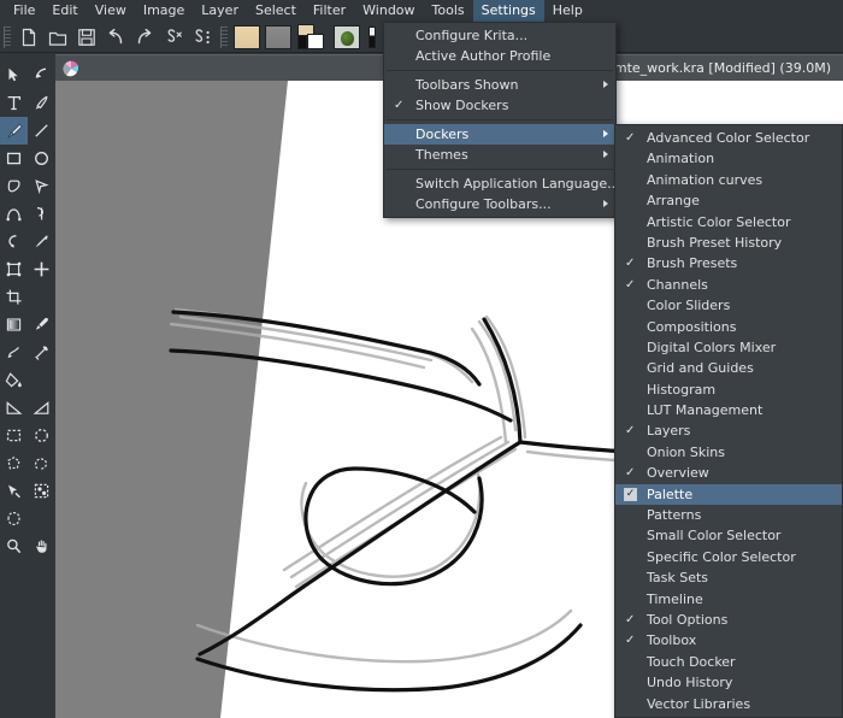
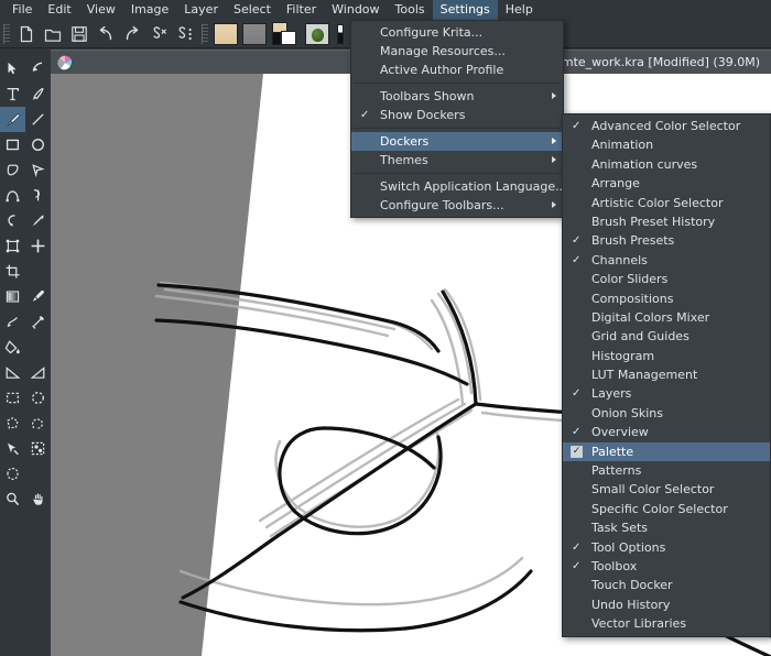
  File
  Edit
  View
  Image
  Layer
  Select
  Filter
  Window
  Tools
  Settings
  Help
  mte_work.kra [Modified] (39.0M)
  Configure Krita...
+ Manage Resources...
  Active Author Profile
  Toolbars Shown
  ✓
  Show Dockers
  Dockers
  Themes
  Switch Application Language.
  Configure Toolbars...
  ✓
  Advanced Color Selector
  Animation
  Animation curves
  Arrange
  Artistic Color Selector
  Brush Preset History
  ✓
  Brush Presets
  ✓
  Channels
  Color Sliders
  Compositions
  Digital Colors Mixer
  Grid and Guides
  Histogram
  LUT Management
  ✓
  Layers
  Onion Skins
  ✓
  Overview
  ✓
  Palette
  Patterns
  Small Color Selector
  Specific Color Selector
  Task Sets
- Timeline
  ✓
  Tool Options
  ✓
  Toolbox
  Touch Docker
  Undo History
  Vector Libraries
